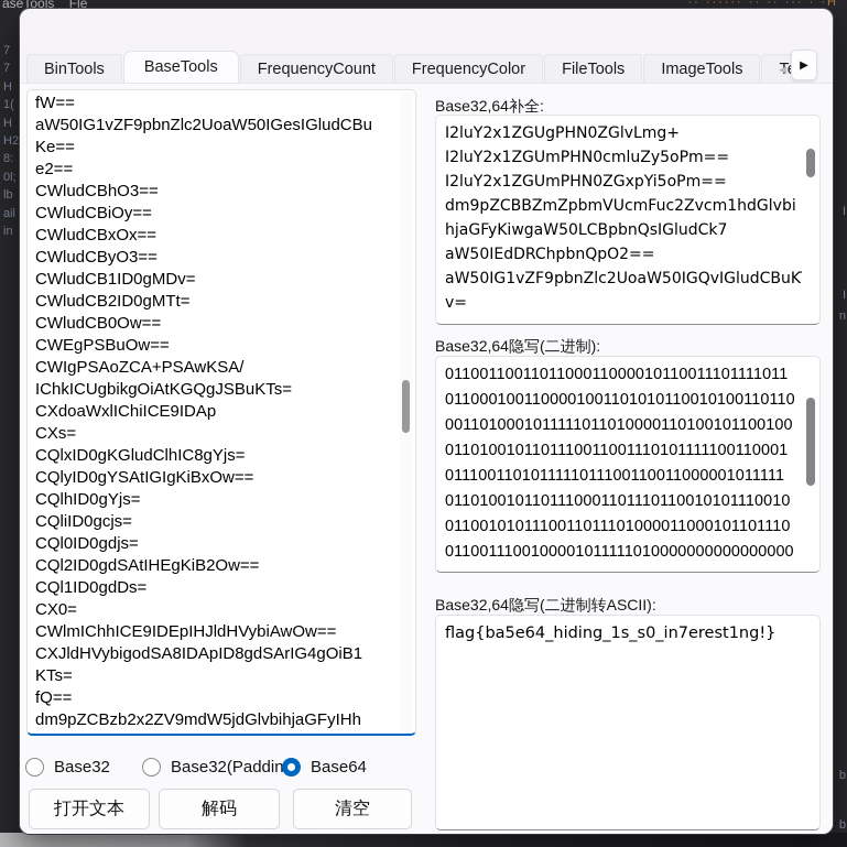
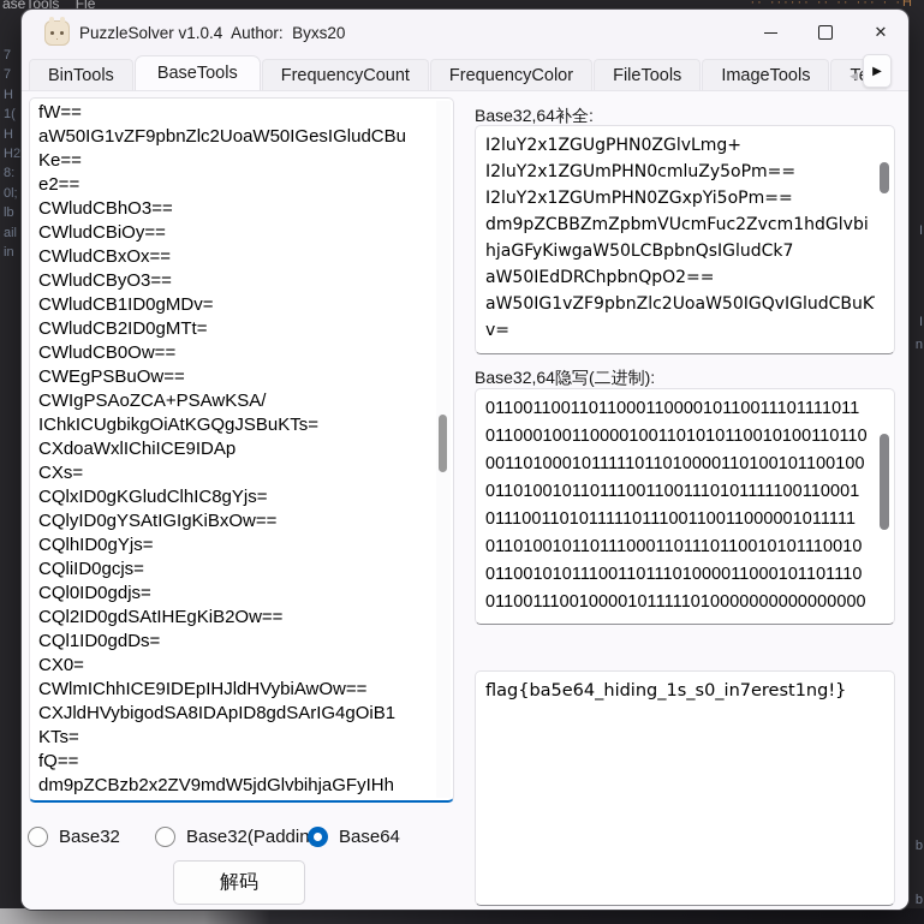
  aseTools Fle
  ·· ······ ·· ·· ··· · ·H
  7
  7
  H
  1(
  H
  H2
  8:
  0l;
  lb
  ail
  in
  I
  I
  n
  b
  b
+ PuzzleSolver v1.0.4 Author: Byxs20
+ ✕
  BinTools
  BaseTools
  FrequencyCount
  FrequencyColor
  FileTools
  ImageTools
  ◀
  ▶
  fW==
  aW50IG1vZF9pbnZlc2UoaW50IGesIGludCBu
  Ke==
  e2==
  CWludCBhO3==
  CWludCBiOy==
  CWludCBxOx==
  CWludCByO3==
  CWludCB1ID0gMDv=
  CWludCB2ID0gMTt=
  CWludCB0Ow==
  CWEgPSBuOw==
  CWIgPSAoZCA+PSAwKSA/
  IChkICUgbikgOiAtKGQgJSBuKTs=
  CXdoaWxlIChiICE9IDAp
  CXs=
  CQlxID0gKGludClhIC8gYjs=
  CQlyID0gYSAtIGIgKiBxOw==
  CQlhID0gYjs=
  CQliID0gcjs=
  CQl0ID0gdjs=
  CQl2ID0gdSAtIHEgKiB2Ow==
  CQl1ID0gdDs=
  CX0=
  CWlmIChhICE9IDEpIHJldHVybiAwOw==
  CXJldHVybigodSA8IDApID8gdSArIG4gOiB1
  KTs=
  fQ==
  dm9pZCBzb2x2ZV9mdW5jdGlvbihjaGFyIHh
  Base32
  Base32(Paddin
  Base64
- 打开文本
  解码
- 清空
  Base32,64补全:
  I2luY2x1ZGUgPHN0ZGlvLmg+
  I2luY2x1ZGUmPHN0cmluZy5oPm==
  I2luY2x1ZGUmPHN0ZGxpYi5oPm==
  dm9pZCBBZmZpbmVUcmFuc2Zvcm1hdGlvbi
  hjaGFyKiwgaW50LCBpbnQsIGludCk7
  aW50IEdDRChpbnQpO2==
  aW50IG1vZF9pbnZlc2UoaW50IGQvIGludCBuK
  v=
  Base32,64隐写(二进制):
  0110011001101100011000010110011101111011
  0110001001100001001101010110010100110110
  0011010001011111011010000110100101100100
  0110100101101110011001110101111100110001
  0111001101011111011100110011000001011111
  0110100101101110001101110110010101110010
  0110010101110011011101000011000101101110
  0110011100100001011111010000000000000000
- Base32,64隐写(二进制转ASCII):
  flag{ba5e64_hiding_1s_s0_in7erest1ng!}
